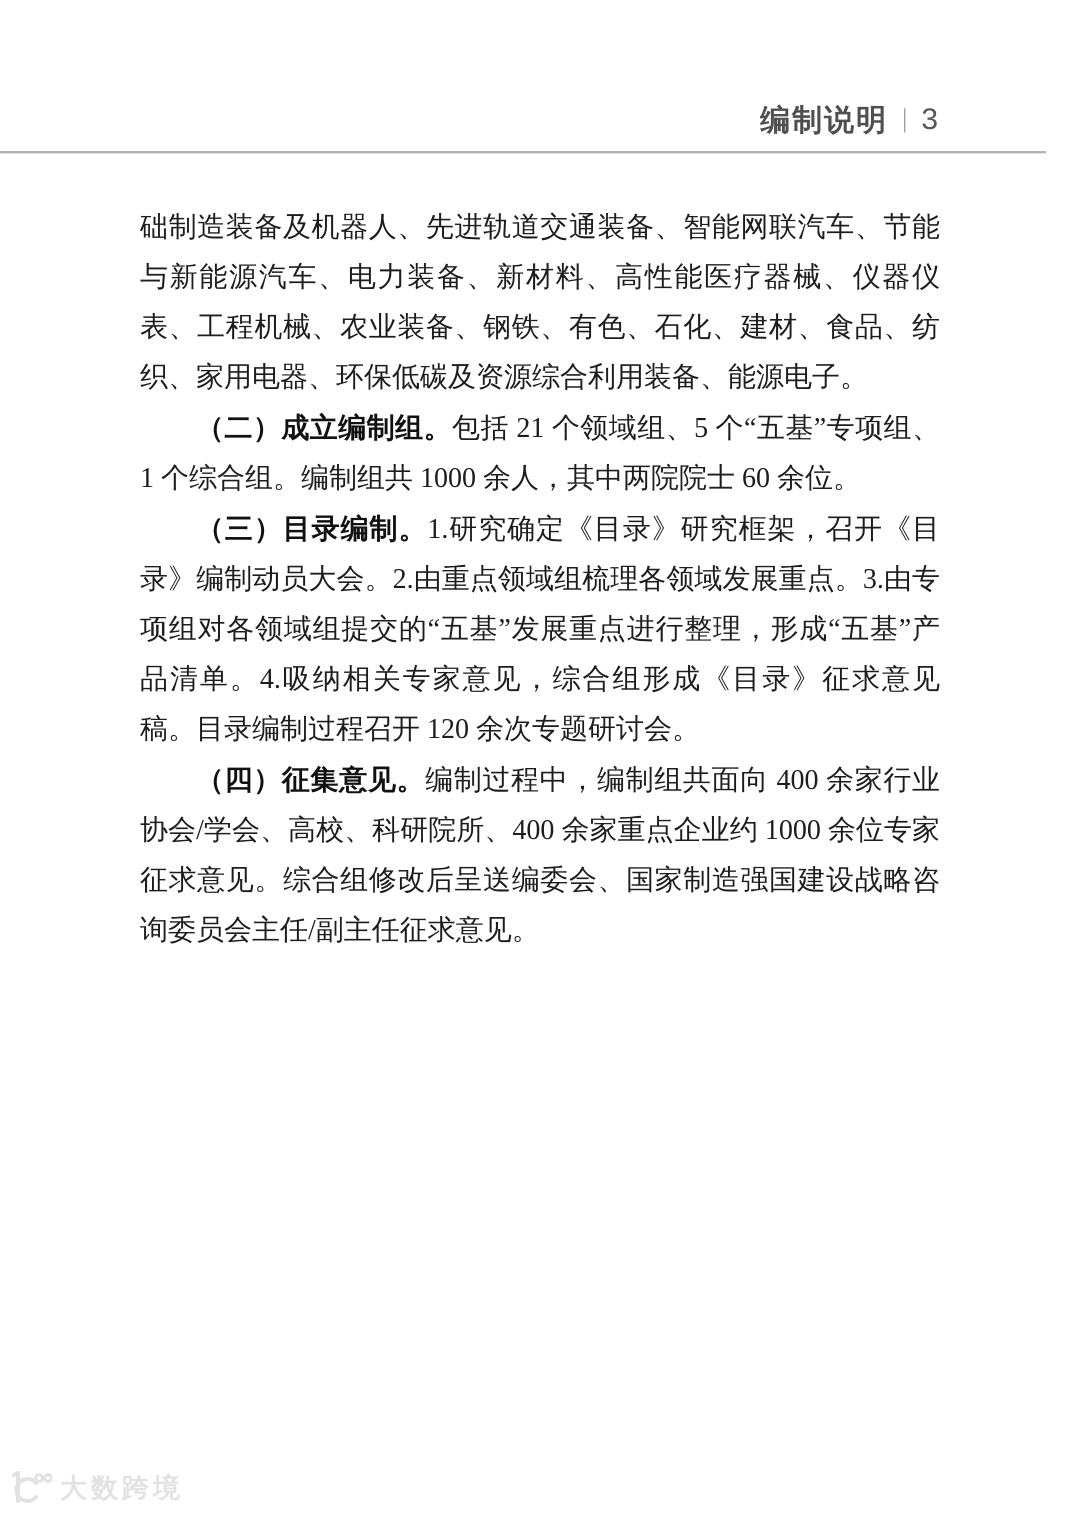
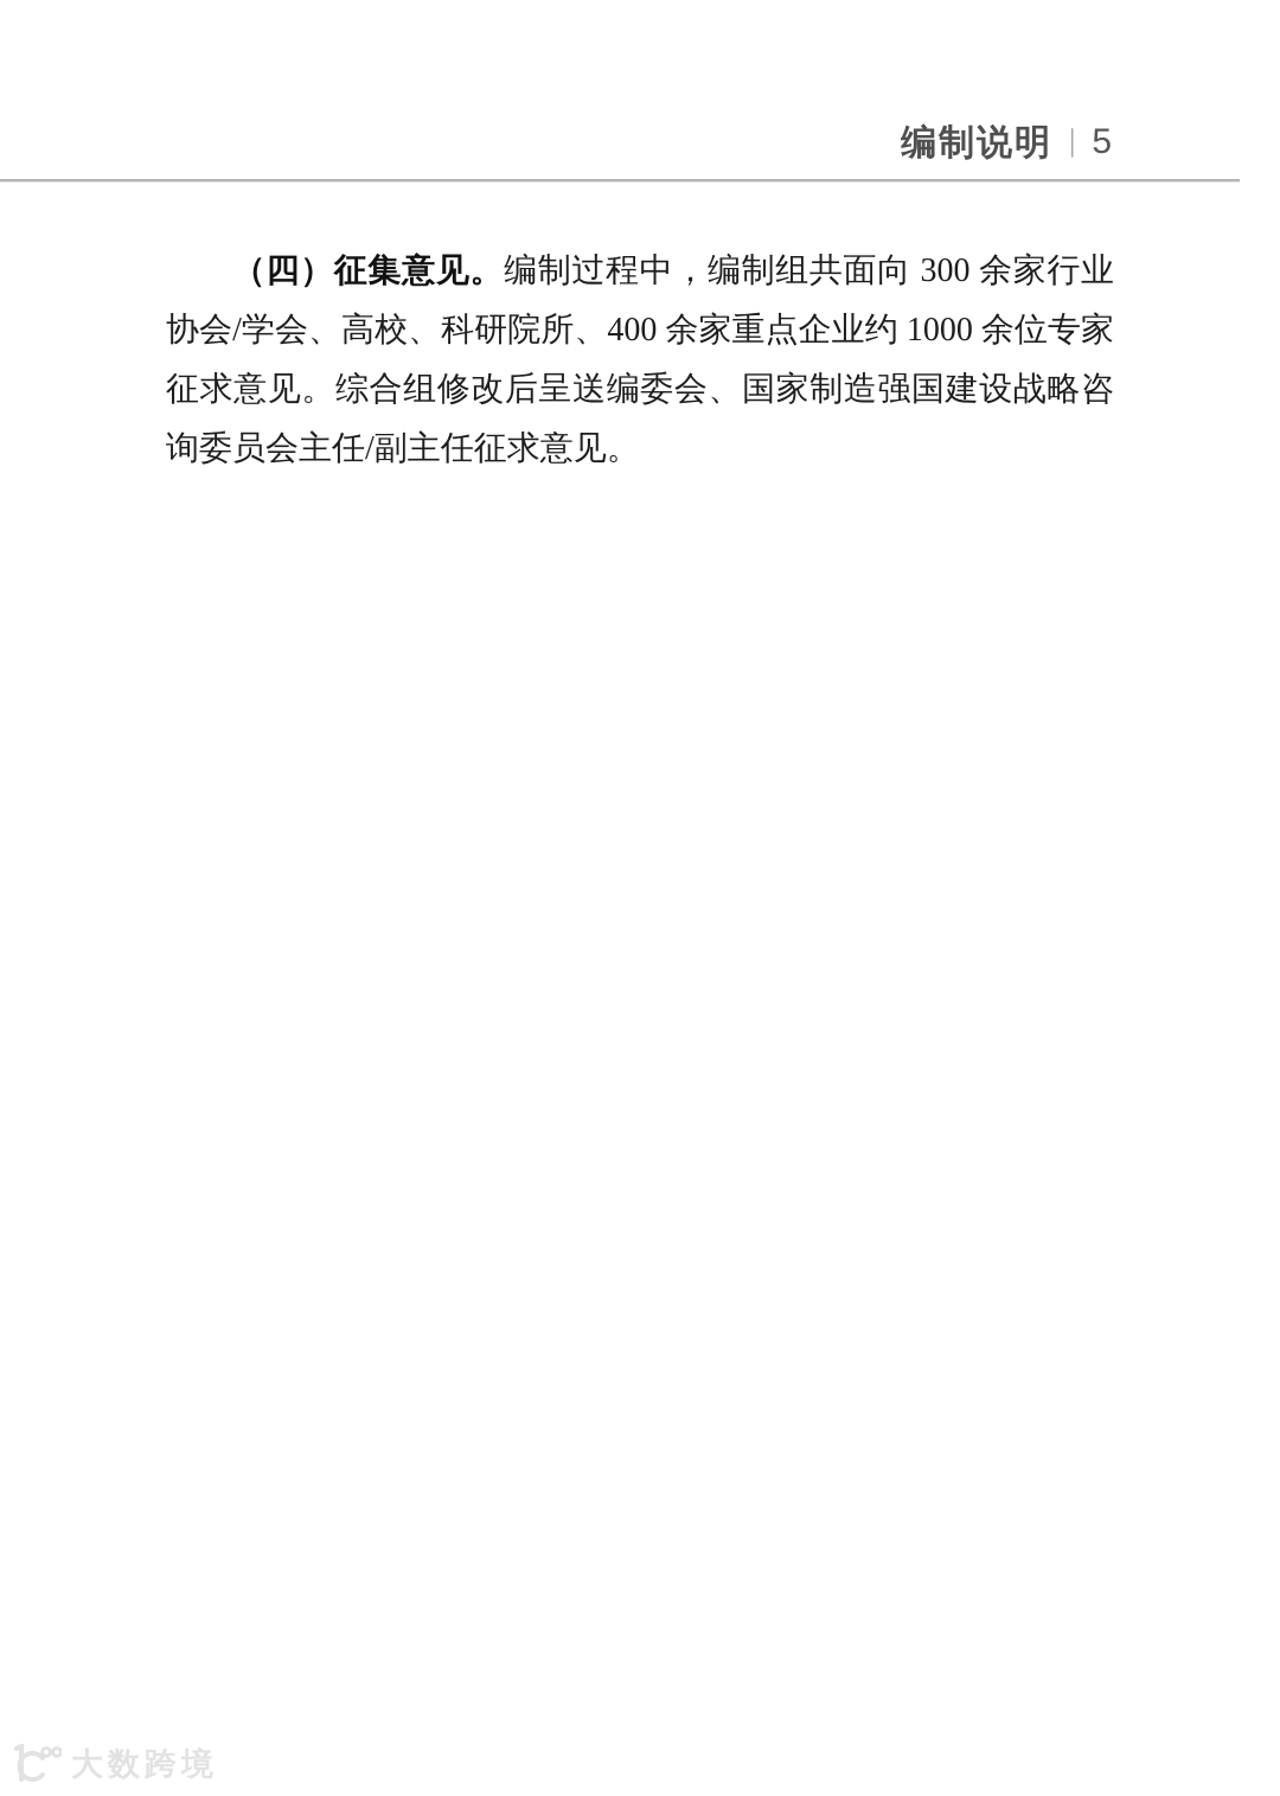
  编制说明
  |
- 3
+ 5
- 础制造装备及机器人、先进轨道交通装备、智能网联汽车、节能与新能源汽车、电力装备、新材料、高性能医疗器械、仪器仪表、工程机械、农业装备、钢铁、有色、石化、建材、食品、纺织、家用电器、环保低碳及资源综合利用装备、能源电子。
- （二）成立编制组。包括 21 个领域组、5 个“五基”专项组、1 个综合组。编制组共 1000 余人，其中两院院士 60 余位。
- （三）目录编制。1.研究确定《目录》研究框架，召开《目录》编制动员大会。2.由重点领域组梳理各领域发展重点。3.由专项组对各领域组提交的“五基”发展重点进行整理，形成“五基”产品清单。4.吸纳相关专家意见，综合组形成《目录》征求意见稿。目录编制过程召开 120 余次专题研讨会。
- （四）征集意见。编制过程中，编制组共面向 400 余家行业协会/学会、高校、科研院所、400 余家重点企业约 1000 余位专家征求意见。综合组修改后呈送编委会、国家制造强国建设战略咨询委员会主任/副主任征求意见。
+ （四）征集意见。编制过程中，编制组共面向 300 余家行业协会/学会、高校、科研院所、400 余家重点企业约 1000 余位专家征求意见。综合组修改后呈送编委会、国家制造强国建设战略咨询委员会主任/副主任征求意见。
  大数跨境
